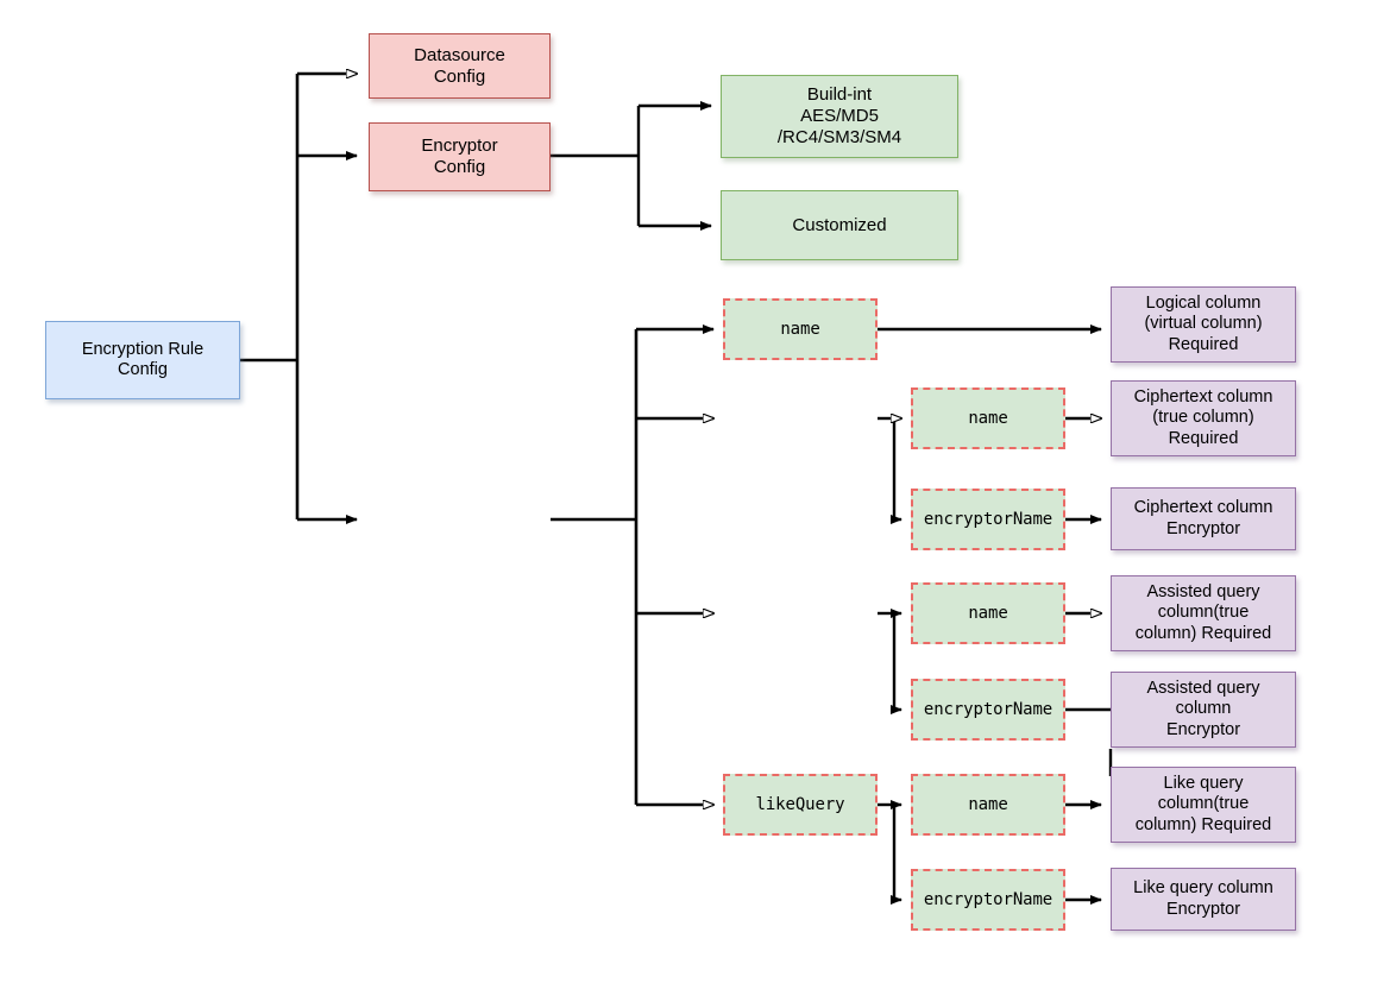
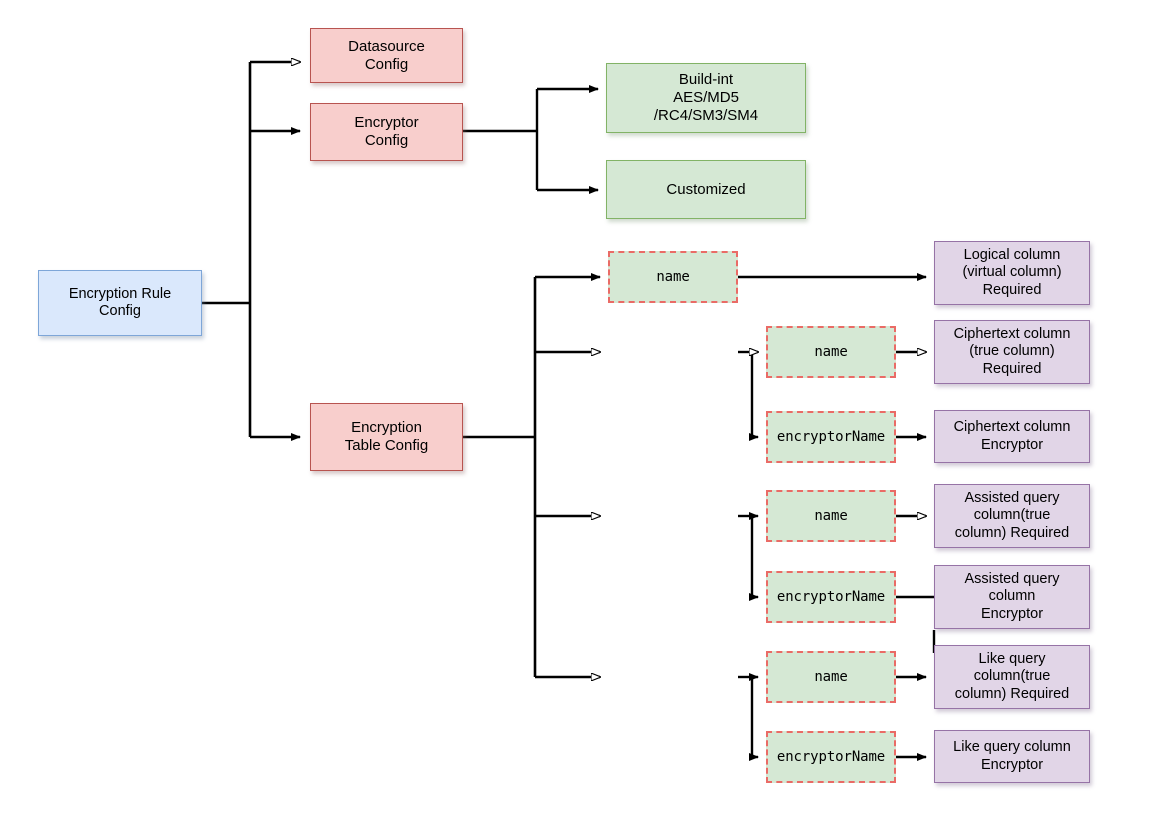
  Encryption Rule
  Config
  Datasource
  Config
  Encryptor
  Config
  Build-int
  AES/MD5
  /RC4/SM3/SM4
  Customized
+ Encryption
+ Table Config
  name
- likeQuery
  name
  encryptorName
  name
  encryptorName
  name
  encryptorName
  Logical column
  (virtual column)
  Required
  Ciphertext column
  (true column)
  Required
  Ciphertext column
  Encryptor
  Assisted query
  column(true
  column) Required
  Assisted query
  column
  Encryptor
  Like query
  column(true
  column) Required
  Like query column
  Encryptor
